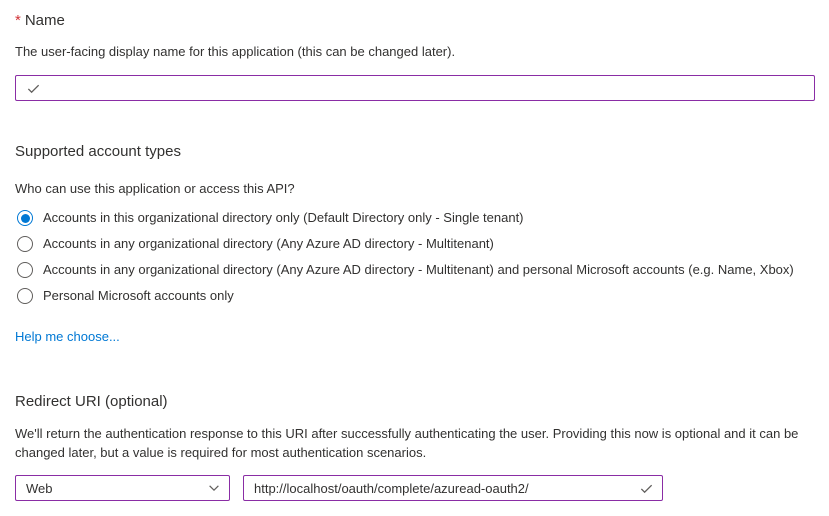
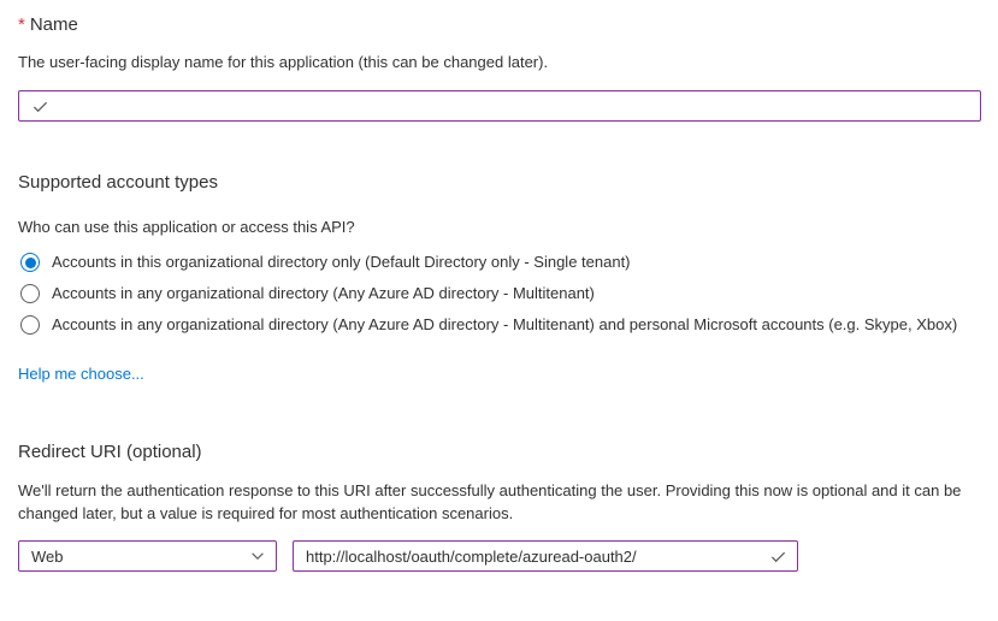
  * Name
  The user-facing display name for this application (this can be changed later).
  Supported account types
  Who can use this application or access this API?
  Accounts in this organizational directory only (Default Directory only - Single tenant)
  Accounts in any organizational directory (Any Azure AD directory - Multitenant)
- Accounts in any organizational directory (Any Azure AD directory - Multitenant) and personal Microsoft accounts (e.g. Name, Xbox)
+ Accounts in any organizational directory (Any Azure AD directory - Multitenant) and personal Microsoft accounts (e.g. Skype, Xbox)
- Personal Microsoft accounts only
  Help me choose...
  Redirect URI (optional)
  We'll return the authentication response to this URI after successfully authenticating the user. Providing this now is optional and it can be changed later, but a value is required for most authentication scenarios.
  Web
  http://localhost/oauth/complete/azuread-oauth2/
